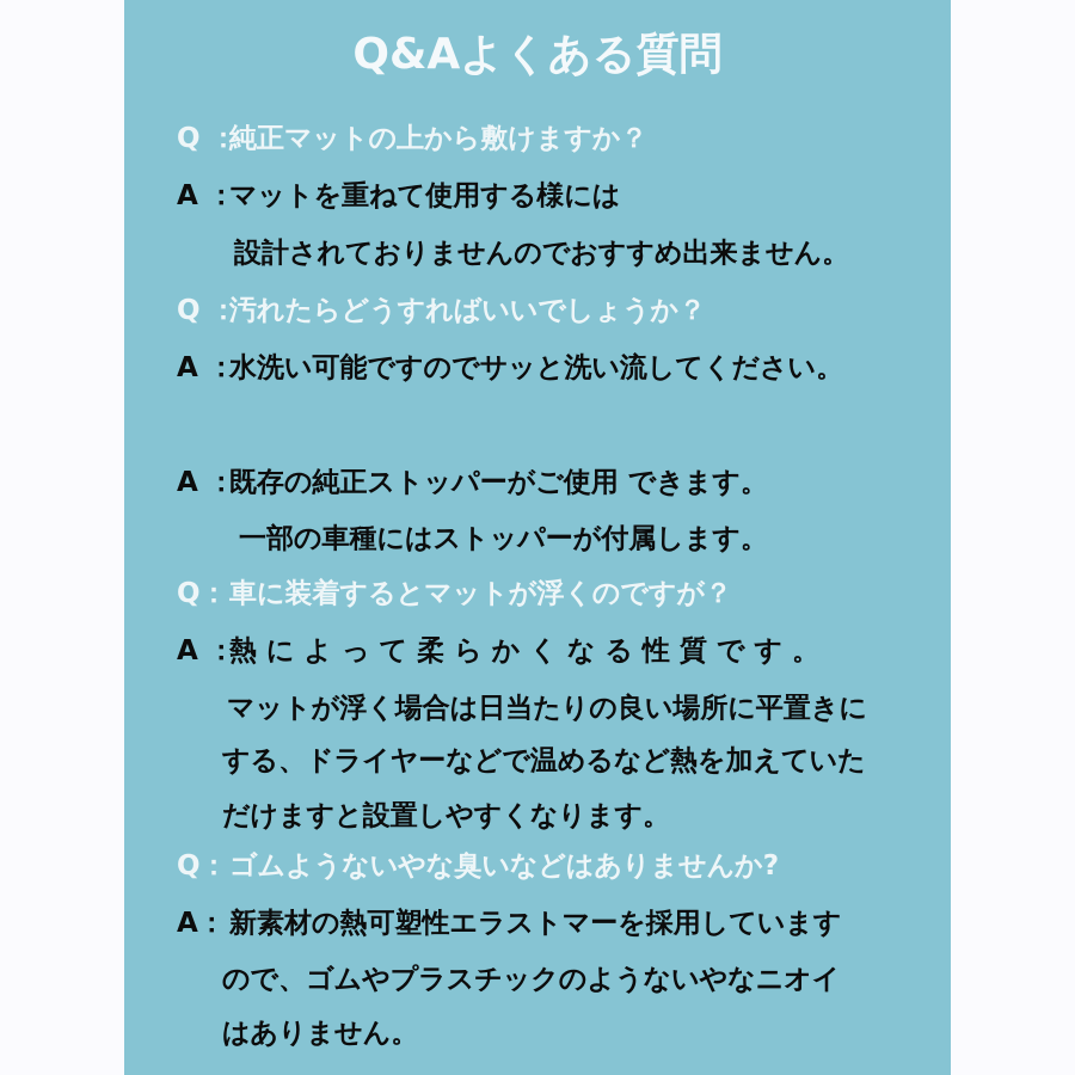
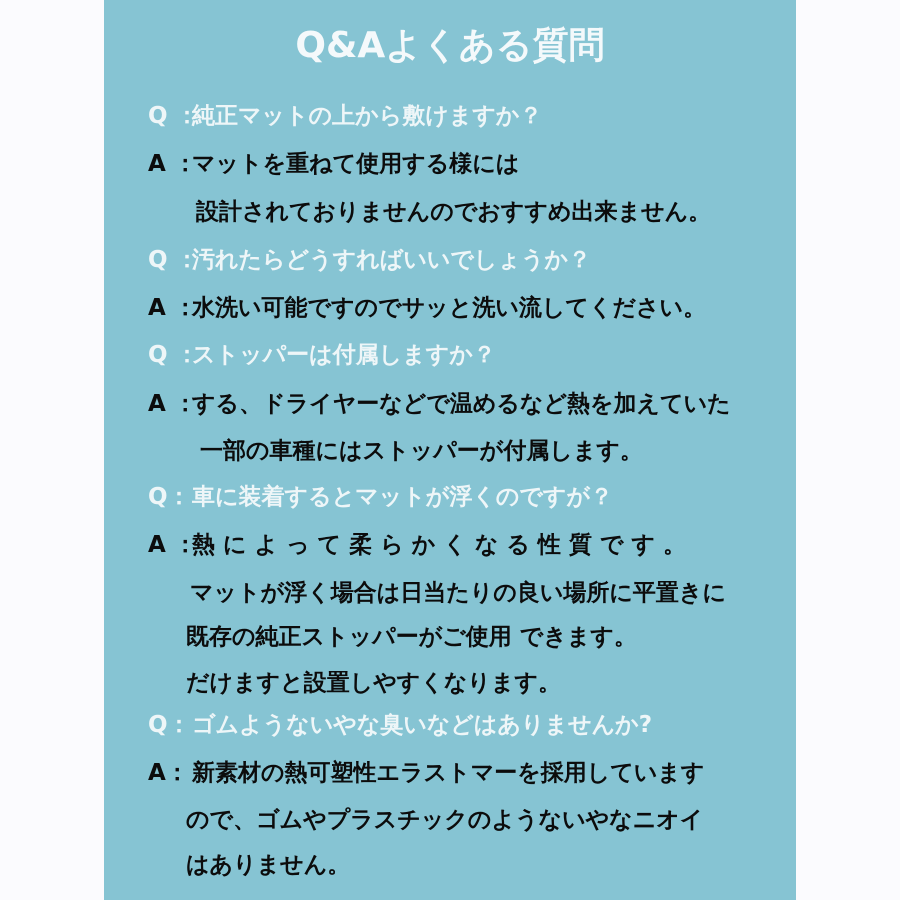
  Q&Aよくある質問
  Q ：純正マットの上から敷けますか？
  A ：マットを重ねて使用する様には
  設計されておりませんのでおすすめ出来ません。
  Q ：汚れたらどうすればいいでしょうか？
  A ：水洗い可能ですのでサッと洗い流してください。
+ Q ：ストッパーは付属しますか？
- A ：既存の純正ストッパーがご使用 できます。
+ A ：する、ドライヤーなどで温めるなど熱を加えていた
  一部の車種にはストッパーが付属します。
  Q：車に装着するとマットが浮くのですが？
  A ：熱 に よ っ て 柔 ら か く な る 性 質 で す 。
  マットが浮く場合は日当たりの良い場所に平置きに
- する、ドライヤーなどで温めるなど熱を加えていた
+ 既存の純正ストッパーがご使用 できます。
  だけますと設置しやすくなります。
  Q：ゴムようないやな臭いなどはありませんか?
  A： 新素材の熱可塑性エラストマーを採用しています
  ので、ゴムやプラスチックのようないやなニオイ
  はありません。
